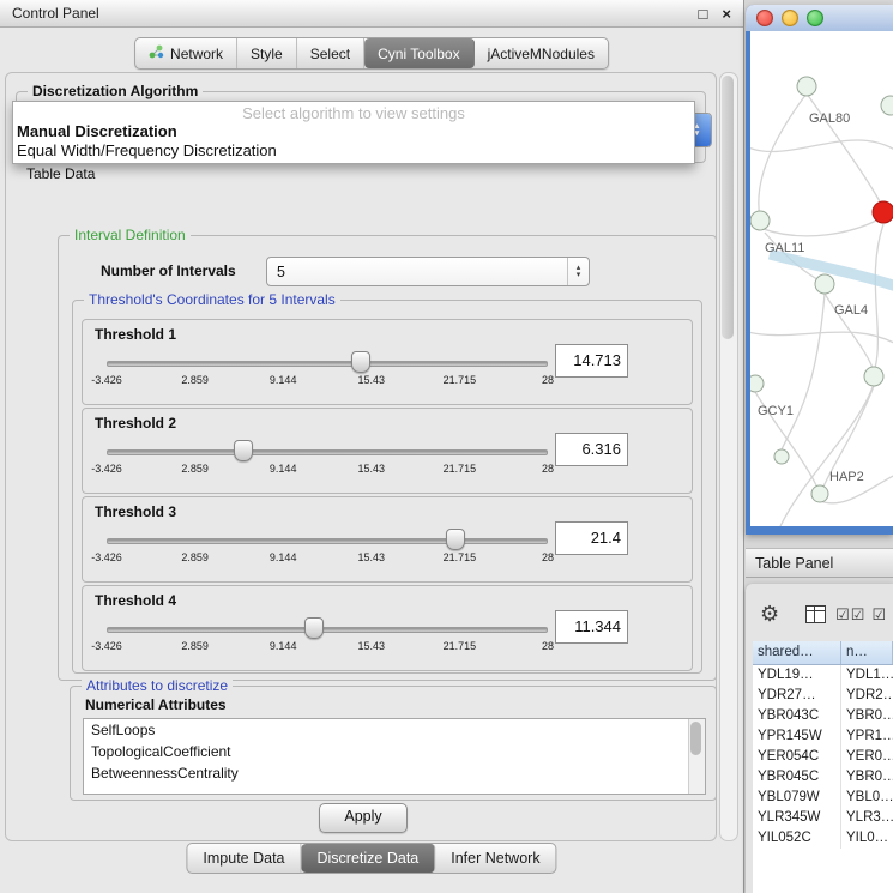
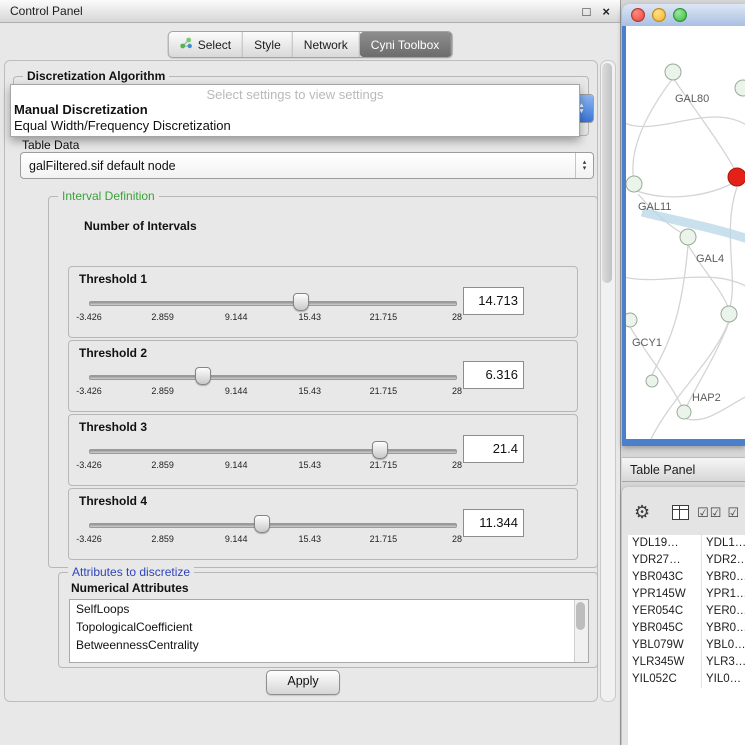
  Control Panel
  □
  ×
- Network
+ Select
  Style
- Select
+ Network
  Cyni Toolbox
- jActiveMNodules
  Discretization Algorithm
- Select algorithm to view settings
+ Select settings to view settings
  Manual Discretization
  Equal Width/Frequency Discretization
  Table Data
+ galFiltered.sif default node
  Interval Definition
  Number of Intervals
- 5
- Threshold's Coordinates for 5 Intervals
  Threshold 1
  -3.426
  2.859
  9.144
  15.43
  21.715
  28
  14.713
  Threshold 2
  -3.426
  2.859
  9.144
  15.43
  21.715
  28
  6.316
  Threshold 3
  -3.426
  2.859
  9.144
  15.43
  21.715
  28
  21.4
  Threshold 4
  -3.426
  2.859
  9.144
  15.43
  21.715
  28
  11.344
  Attributes to discretize
  Numerical Attributes
  SelfLoops
  TopologicalCoefficient
  BetweennessCentrality
  Apply
- Impute Data
- Discretize Data
- Infer Network
  GAL80
  GAL11
  GAL4
  GCY1
  HAP2
  Table Panel
  ⚙
  ☑
  ☑
  ☑
- shared…
- n…
  YDL19…
  YDL1…
  YDR27…
  YDR2…
  YBR043C
  YBR0…
  YPR145W
  YPR1…
  YER054C
  YER0…
  YBR045C
  YBR0…
  YBL079W
  YBL0…
  YLR345W
  YLR3…
  YIL052C
  YIL0…
